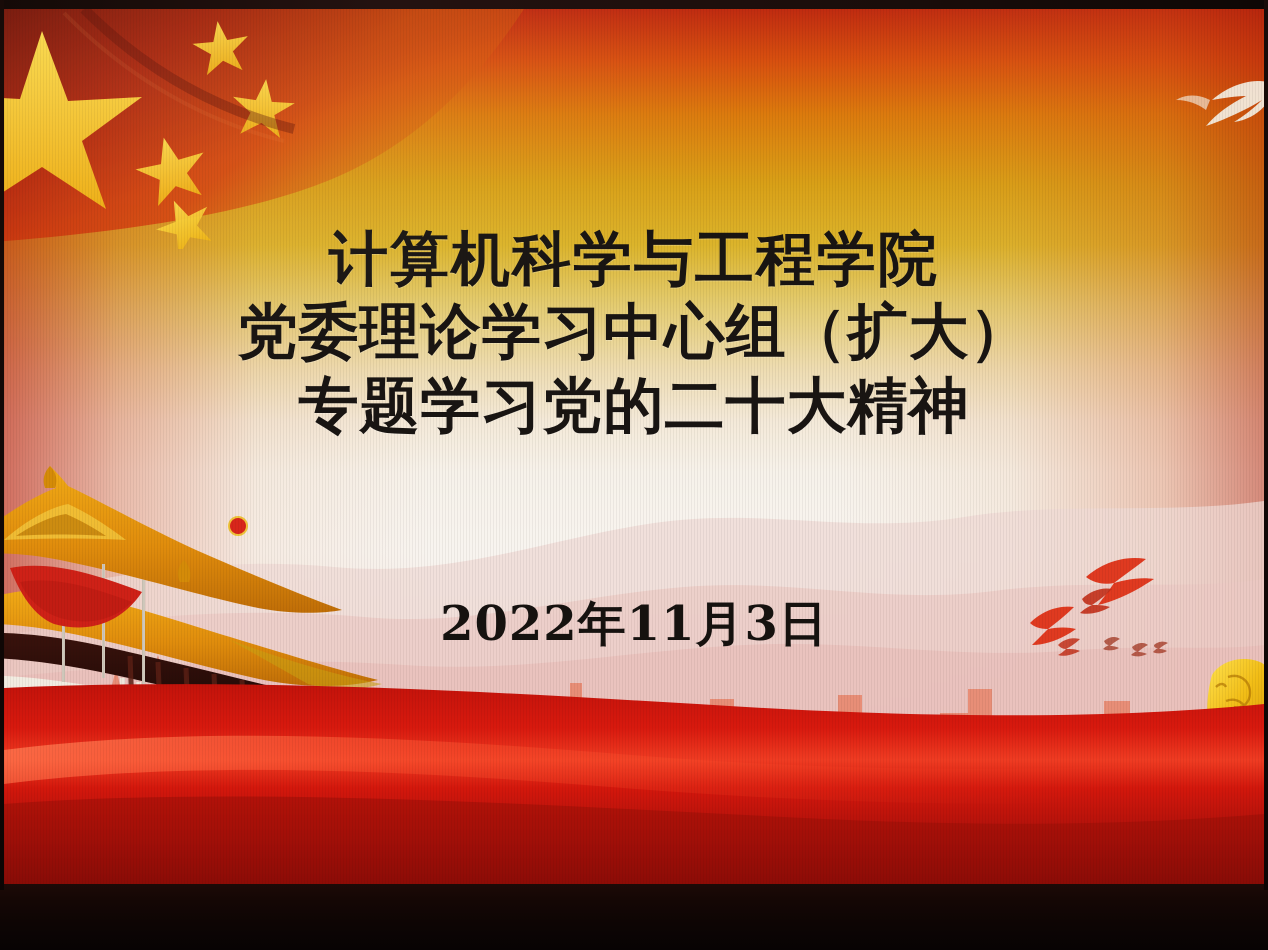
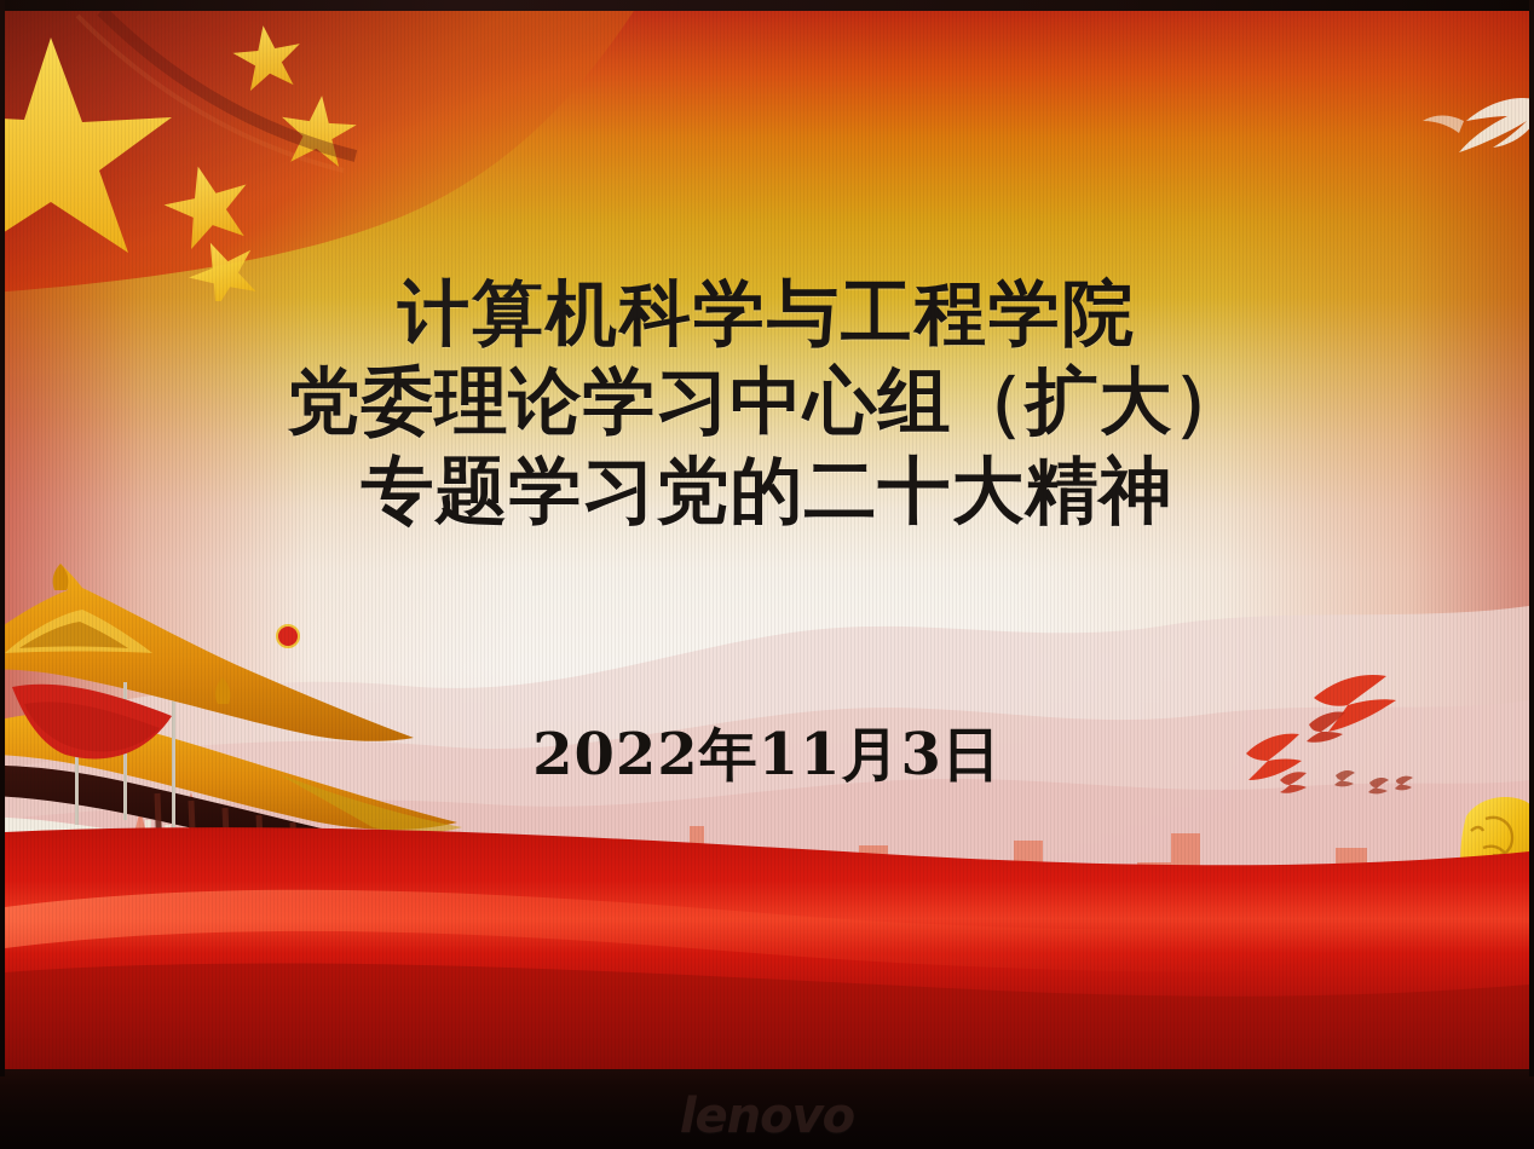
+ lenovo
